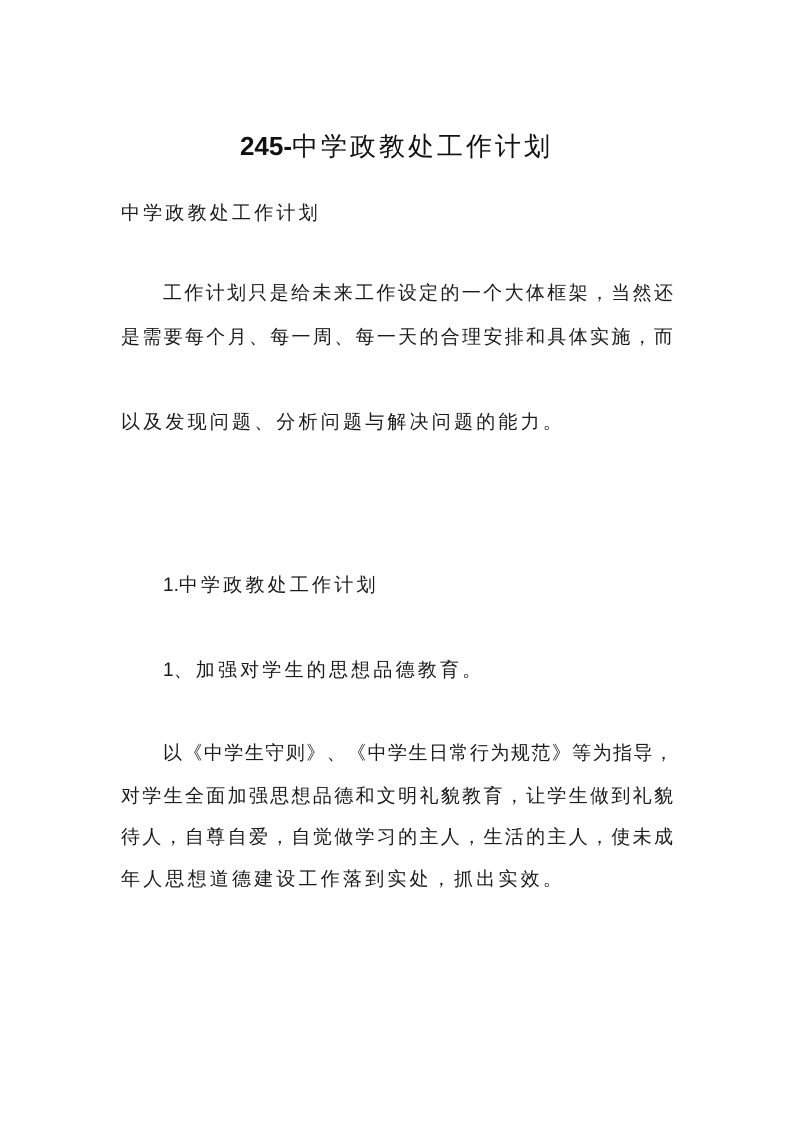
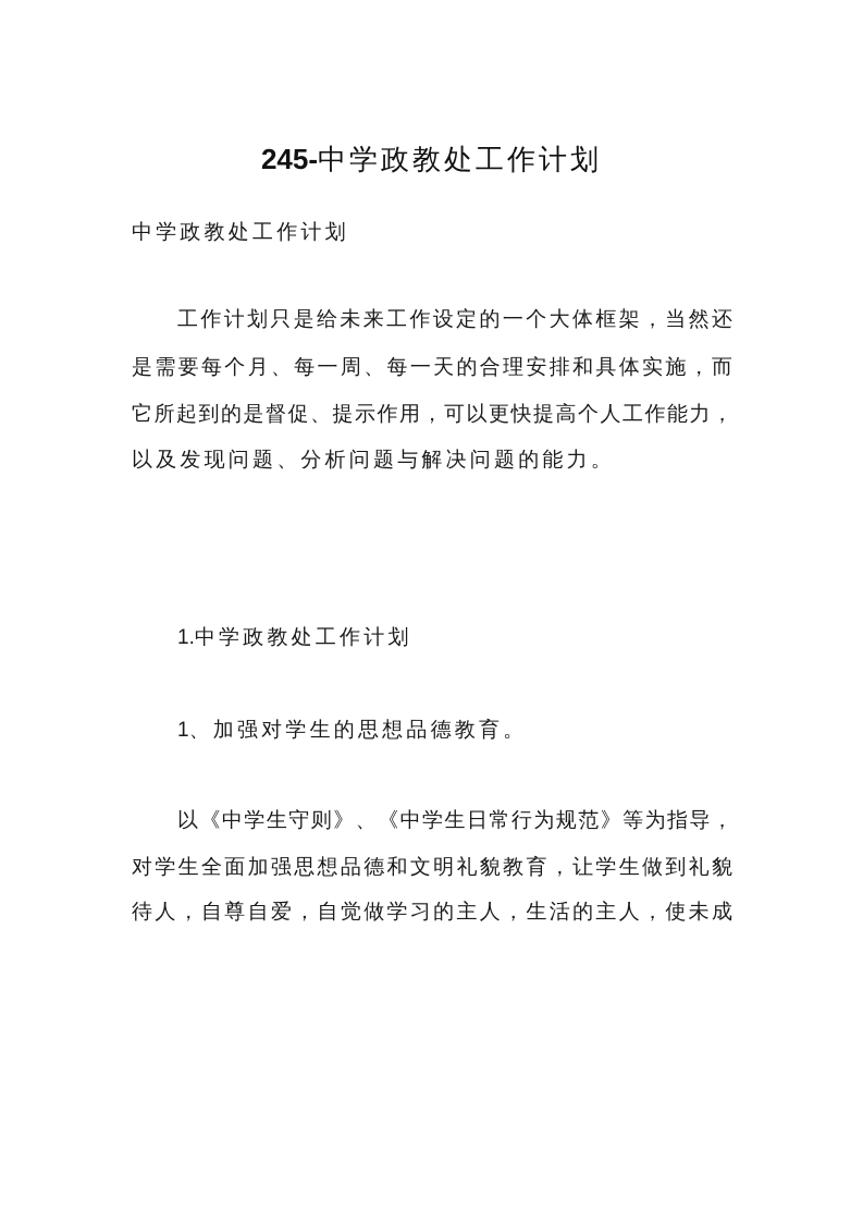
  245-中学政教处工作计划
  中学政教处工作计划
  工作计划只是给未来工作设定的一个大体框架，当然还
  是需要每个月、每一周、每一天的合理安排和具体实施，而
+ 它所起到的是督促、提示作用，可以更快提高个人工作能力，
  以及发现问题、分析问题与解决问题的能力。
  1.中学政教处工作计划
  1、加强对学生的思想品德教育。
  以《中学生守则》、《中学生日常行为规范》等为指导，
  对学生全面加强思想品德和文明礼貌教育，让学生做到礼貌
  待人，自尊自爱，自觉做学习的主人，生活的主人，使未成
- 年人思想道德建设工作落到实处，抓出实效。
